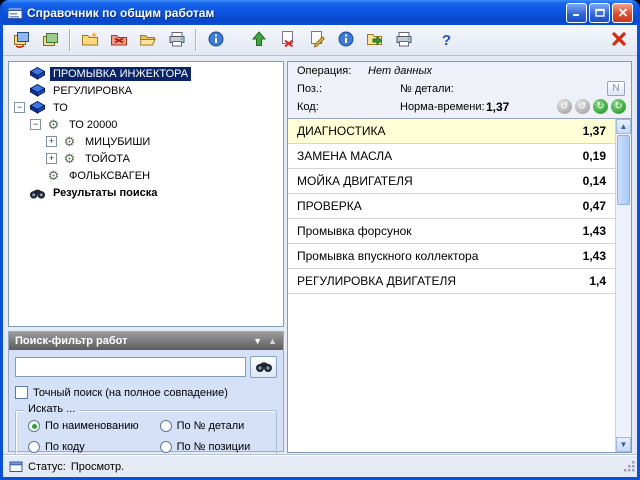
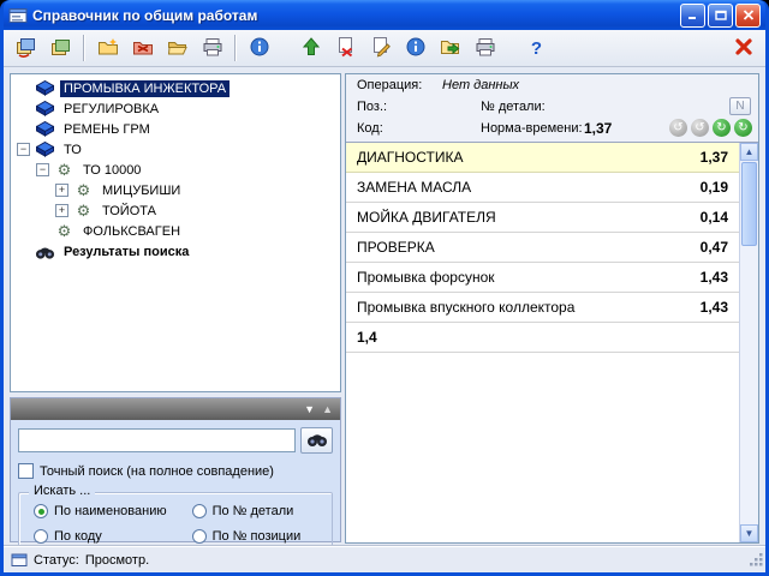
  Справочник по общим работам
  ?
  ПРОМЫВКА ИНЖЕКТОРА
  РЕГУЛИРОВКА
+ РЕМЕНЬ ГРМ
  −
  ТО
  −
  ⚙
- ТО 20000
+ ТО 10000
  +
  ⚙
  МИЦУБИШИ
  +
  ⚙
  ТОЙОТА
  ⚙
  ФОЛЬКСВАГЕН
  Результаты поиска
- Поиск-фильтр работ
  ▼
  ▲
  Точный поиск (на полное совпадение)
  Искать ...
  По наименованию
  По № детали
  По коду
  По № позиции
  Операция:
  Нет данных
  Поз.:
  № детали:
  N
  Код:
  Норма-времени:
  1,37
  ↺
  ↺
  ↻
  ↻
  ДИАГНОСТИКА
  1,37
  ЗАМЕНА МАСЛА
  0,19
  МОЙКА ДВИГАТЕЛЯ
  0,14
  ПРОВЕРКА
  0,47
  Промывка форсунок
  1,43
  Промывка впускного коллектора
  1,43
- РЕГУЛИРОВКА ДВИГАТЕЛЯ
  1,4
  ▲
  ▼
  Статус:
  Просмотр.
